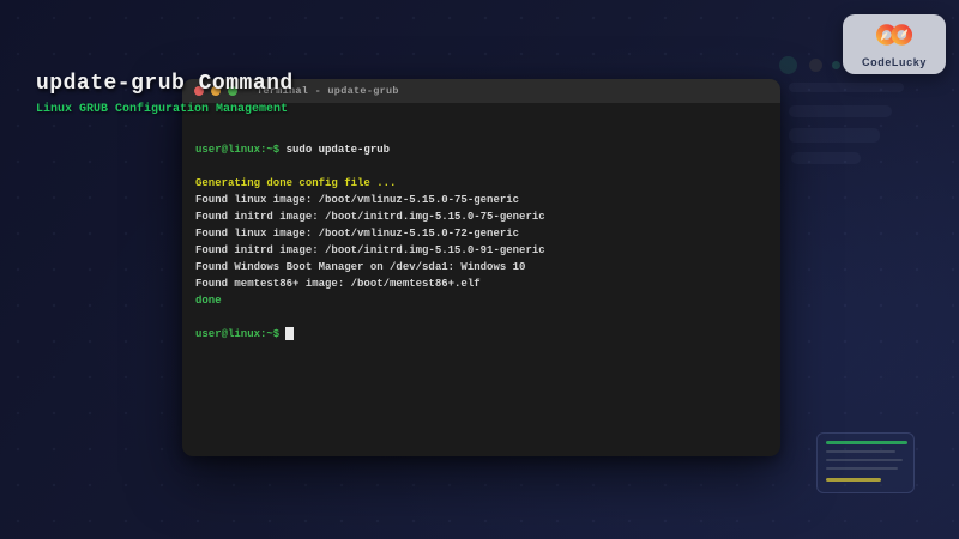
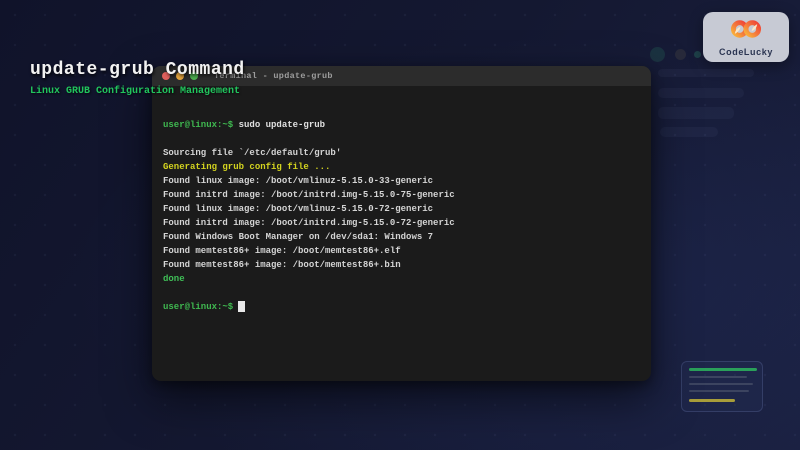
  update-grub Command
  Linux GRUB Configuration Management
  CodeLucky
  Terminal - update-grub
  user@linux:~$ sudo update-grub
+ Sourcing file `/etc/default/grub'
- Generating done config file ...
+ Generating grub config file ...
- Found linux image: /boot/vmlinuz-5.15.0-75-generic
+ Found linux image: /boot/vmlinuz-5.15.0-33-generic
  Found initrd image: /boot/initrd.img-5.15.0-75-generic
  Found linux image: /boot/vmlinuz-5.15.0-72-generic
- Found initrd image: /boot/initrd.img-5.15.0-91-generic
+ Found initrd image: /boot/initrd.img-5.15.0-72-generic
- Found Windows Boot Manager on /dev/sda1: Windows 10
+ Found Windows Boot Manager on /dev/sda1: Windows 7
  Found memtest86+ image: /boot/memtest86+.elf
+ Found memtest86+ image: /boot/memtest86+.bin
  done
  user@linux:~$
